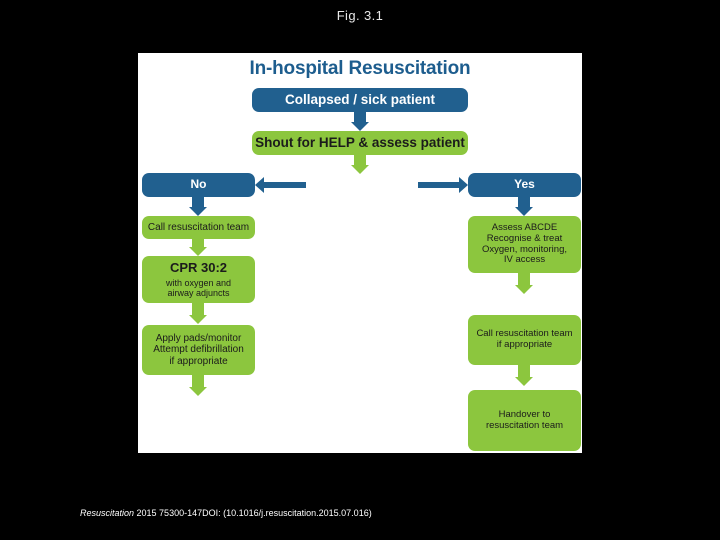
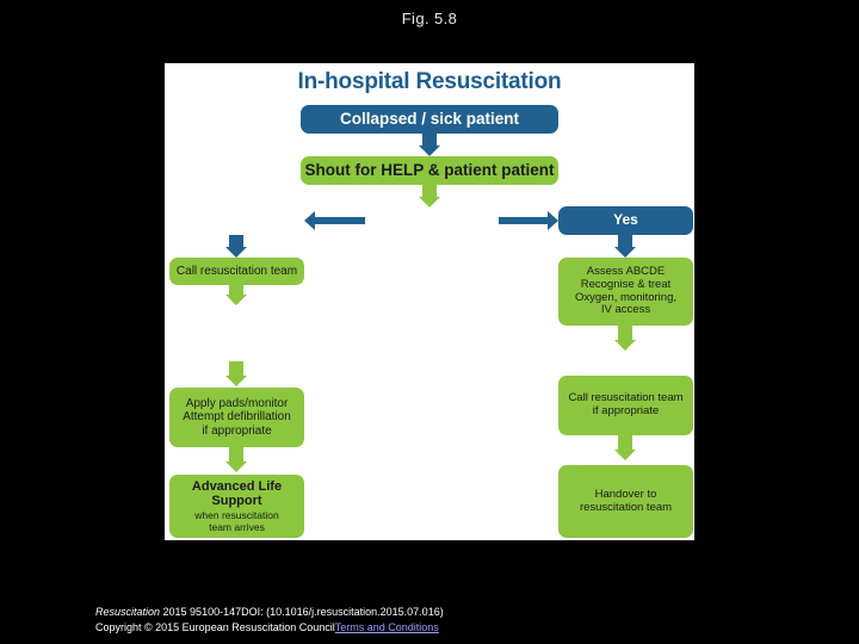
- Fig. 3.1
+ Fig. 5.8
  In-hospital Resuscitation
  Collapsed / sick patient
- Shout for HELP & assess patient
+ Shout for HELP & patient patient
- No
  Yes
  Call resuscitation team
- CPR 30:2
- with oxygen and
- airway adjuncts
  Apply pads/monitor
  Attempt defibrillation
  if appropriate
+ Advanced Life Support
+ when resuscitation
+ team arrives
  Assess ABCDE
  Recognise & treat
  Oxygen, monitoring,
  IV access
  Call resuscitation team
  if appropriate
  Handover to
  resuscitation team
- Resuscitation 2015 75300-147DOI: (10.1016/j.resuscitation.2015.07.016)
+ Resuscitation 2015 95100-147DOI: (10.1016/j.resuscitation.2015.07.016)
+ Copyright © 2015 European Resuscitation CouncilTerms and Conditions
